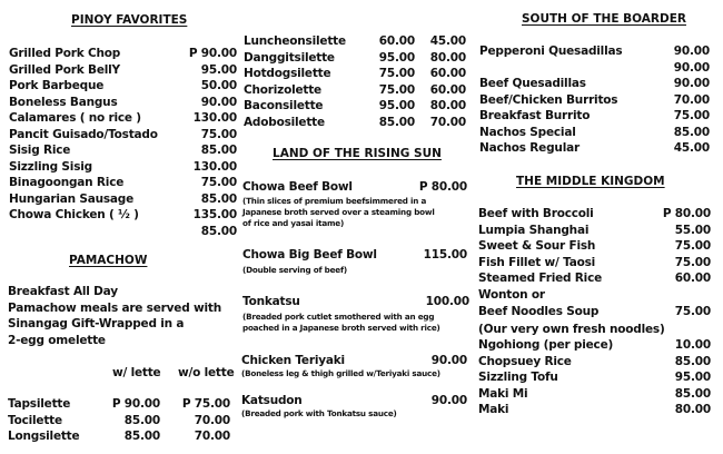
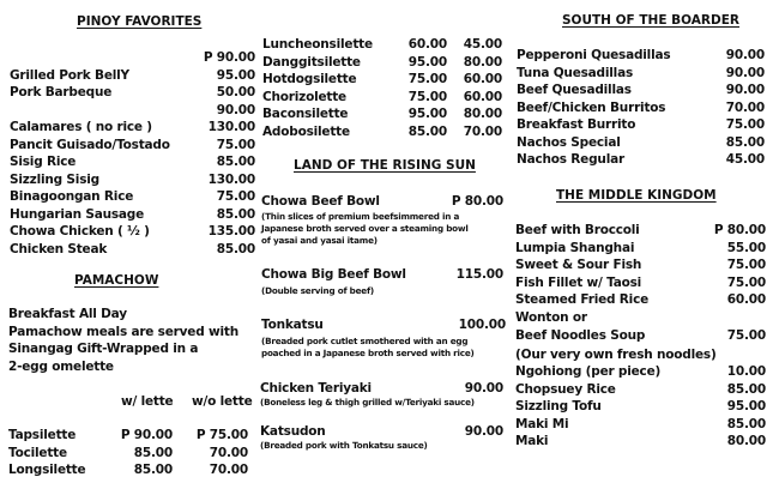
  PINOY FAVORITES
- Grilled Pork Chop
  P 90.00
  Grilled Pork BellY
  95.00
  Pork Barbeque
  50.00
- Boneless Bangus
  90.00
  Calamares ( no rice )
  130.00
  Pancit Guisado/Tostado
  75.00
  Sisig Rice
  85.00
  Sizzling Sisig
  130.00
  Binagoongan Rice
  75.00
  Hungarian Sausage
  85.00
  Chowa Chicken ( ½ )
  135.00
+ Chicken Steak
  85.00
  PAMACHOW
  Breakfast All Day
  Pamachow meals are served with
  Sinangag Gift-Wrapped in a
  2-egg omelette
  w/ lette
  w/o lette
  Tapsilette
  P 90.00
  P 75.00
  Tocilette
  85.00
  70.00
  Longsilette
  85.00
  70.00
  Luncheonsilette
  60.00
  45.00
  Danggitsilette
  95.00
  80.00
  Hotdogsilette
  75.00
  60.00
  Chorizolette
  75.00
  60.00
  Baconsilette
  95.00
  80.00
  Adobosilette
  85.00
  70.00
  LAND OF THE RISING SUN
  Chowa Beef Bowl
  P 80.00
  (Thin slices of premium beefsimmered in a
  Japanese broth served over a steaming bowl
- of rice and yasai itame)
+ of yasai and yasai itame)
  Chowa Big Beef Bowl
  115.00
  (Double serving of beef)
  Tonkatsu
  100.00
  (Breaded pork cutlet smothered with an egg
  poached in a Japanese broth served with rice)
  Chicken Teriyaki
  90.00
  (Boneless leg & thigh grilled w/Teriyaki sauce)
  Katsudon
  90.00
  (Breaded pork with Tonkatsu sauce)
  SOUTH OF THE BOARDER
  Pepperoni Quesadillas
  90.00
+ Tuna Quesadillas
  90.00
  Beef Quesadillas
  90.00
  Beef/Chicken Burritos
  70.00
  Breakfast Burrito
  75.00
  Nachos Special
  85.00
  Nachos Regular
  45.00
  THE MIDDLE KINGDOM
  Beef with Broccoli
  P 80.00
  Lumpia Shanghai
  55.00
  Sweet & Sour Fish
  75.00
  Fish Fillet w/ Taosi
  75.00
  Steamed Fried Rice
  60.00
  Wonton or
  Beef Noodles Soup
  75.00
  (Our very own fresh noodles)
  Ngohiong (per piece)
  10.00
  Chopsuey Rice
  85.00
  Sizzling Tofu
  95.00
  Maki Mi
  85.00
  Maki
  80.00
